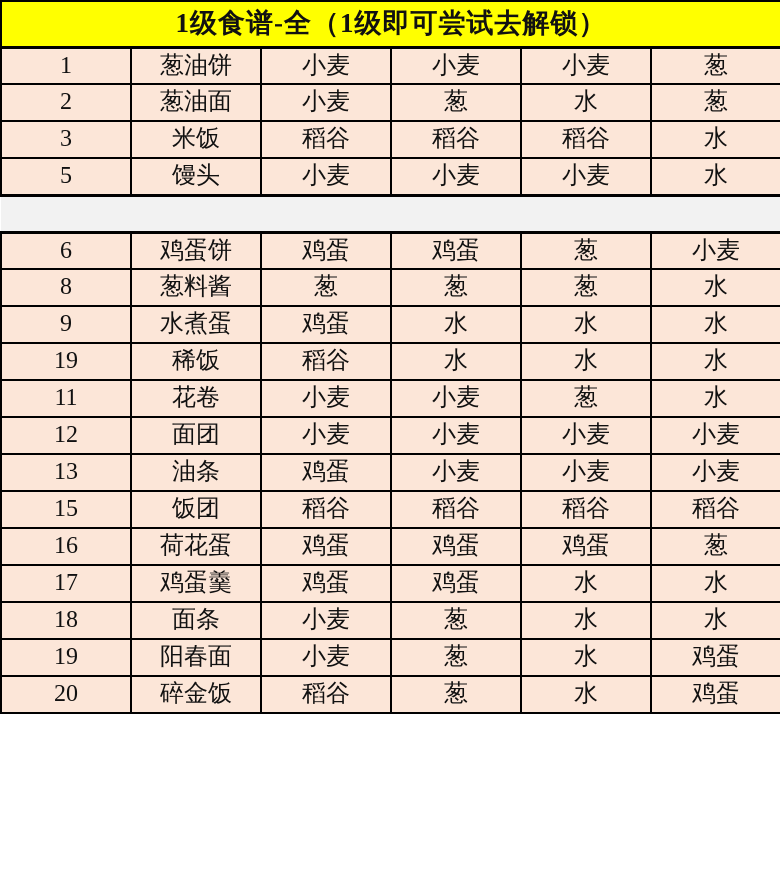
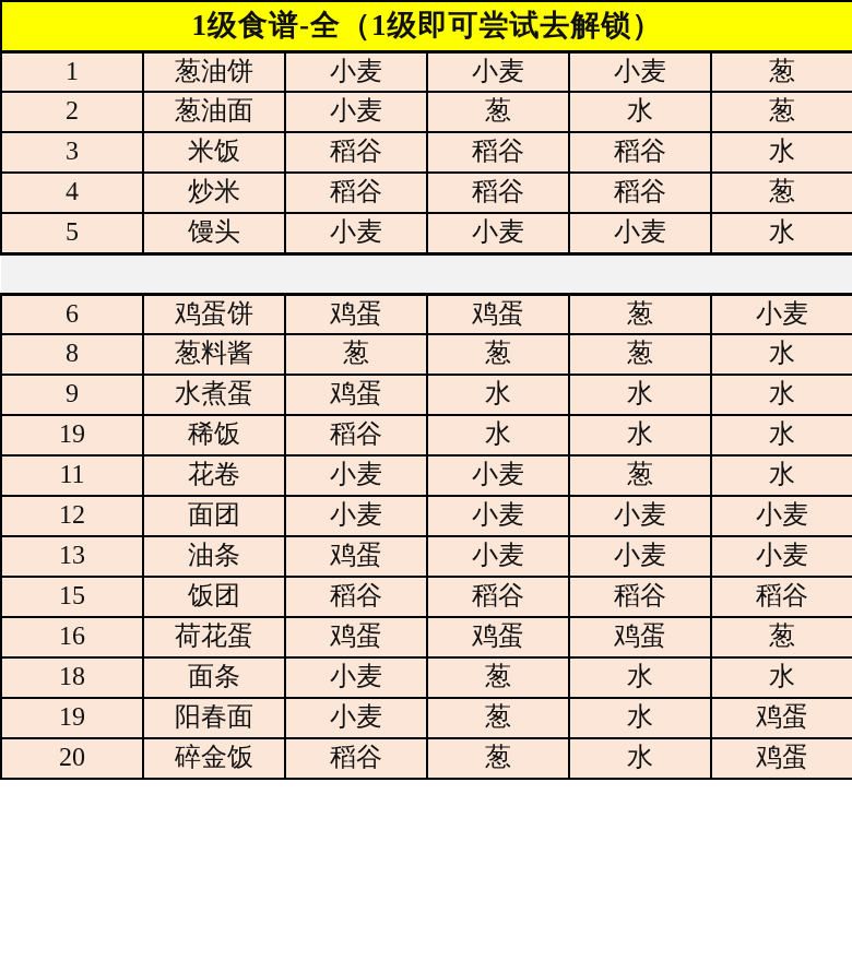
  1级食谱-全（1级即可尝试去解锁）
  1	葱油饼	小麦	小麦	小麦	葱
  2	葱油面	小麦	葱	水	葱
  3	米饭	稻谷	稻谷	稻谷	水
+ 4	炒米	稻谷	稻谷	稻谷	葱
  5	馒头	小麦	小麦	小麦	水
  6	鸡蛋饼	鸡蛋	鸡蛋	葱	小麦
  8	葱料酱	葱	葱	葱	水
  9	水煮蛋	鸡蛋	水	水	水
  19	稀饭	稻谷	水	水	水
  11	花卷	小麦	小麦	葱	水
  12	面团	小麦	小麦	小麦	小麦
  13	油条	鸡蛋	小麦	小麦	小麦
  15	饭团	稻谷	稻谷	稻谷	稻谷
  16	荷花蛋	鸡蛋	鸡蛋	鸡蛋	葱
- 17	鸡蛋羹	鸡蛋	鸡蛋	水	水
  18	面条	小麦	葱	水	水
  19	阳春面	小麦	葱	水	鸡蛋
  20	碎金饭	稻谷	葱	水	鸡蛋
